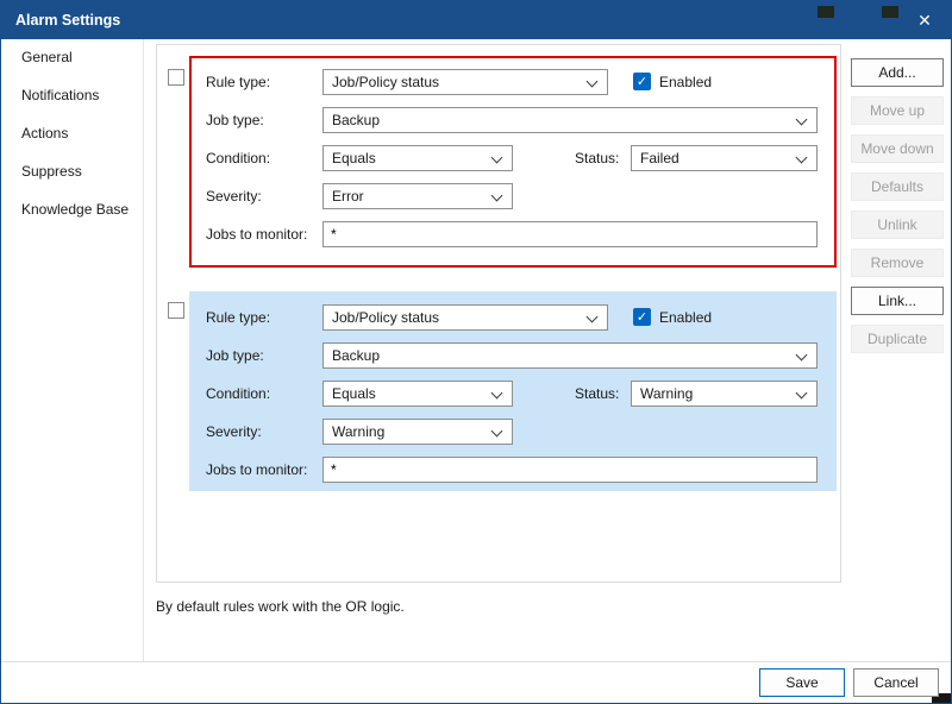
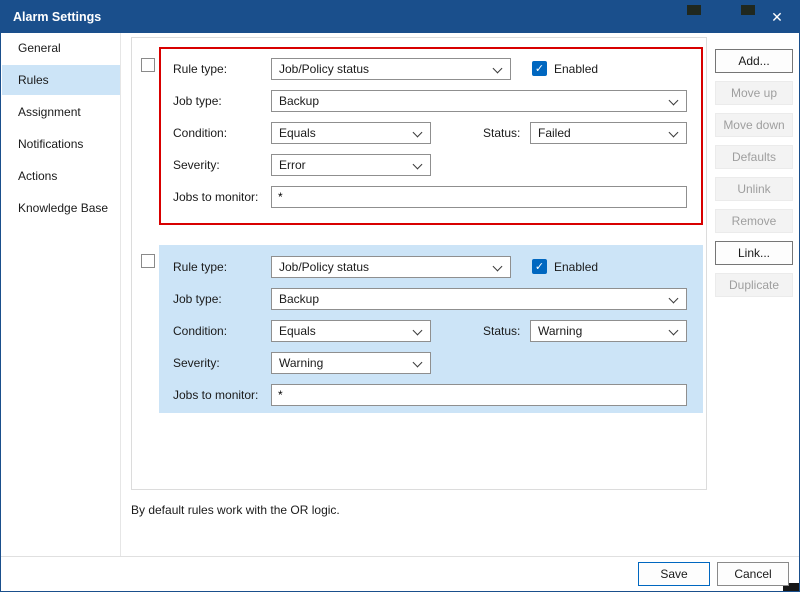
  Alarm Settings
  ✕
  General
+ Rules
+ Assignment
  Notifications
  Actions
- Suppress
  Knowledge Base
  Rule type:
  Job/Policy status
  ✓
  Enabled
  Job type:
  Backup
  Condition:
  Equals
  Status:
  Failed
  Severity:
  Error
  Jobs to monitor:
  *
  Rule type:
  Job/Policy status
  ✓
  Enabled
  Job type:
  Backup
  Condition:
  Equals
  Status:
  Warning
  Severity:
  Warning
  Jobs to monitor:
  *
  By default rules work with the OR logic.
  Add...
  Move up
  Move down
  Defaults
  Unlink
  Remove
  Link...
  Duplicate
  Save
  Cancel
